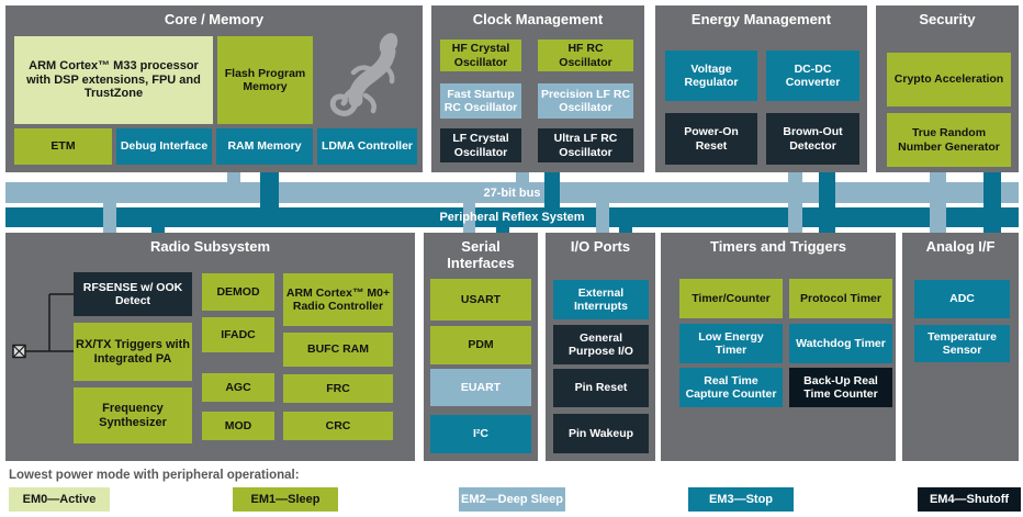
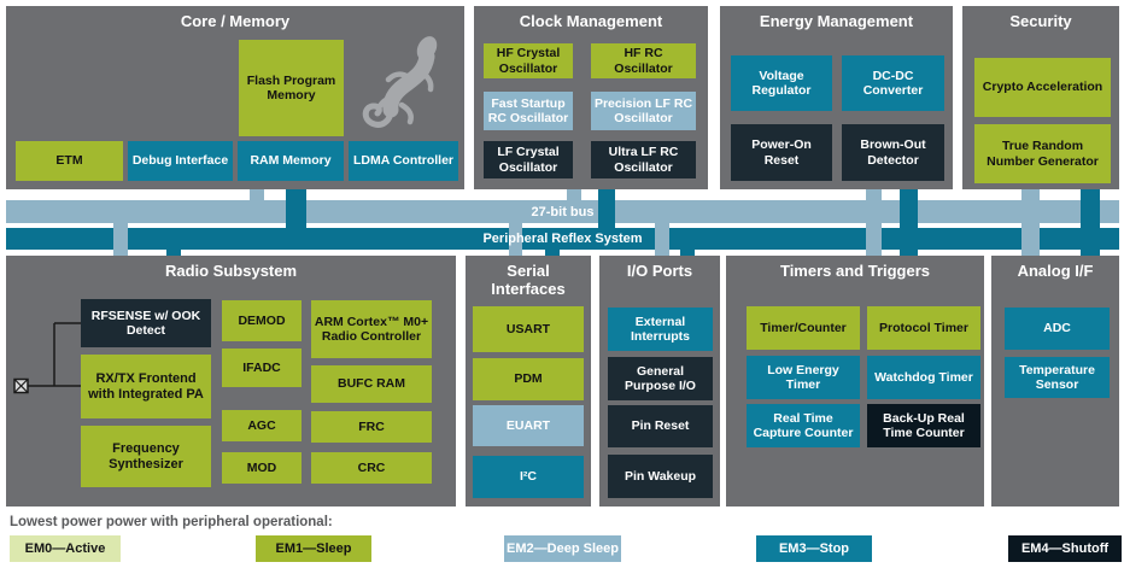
  Core / Memory
- ARM Cortex™ M33 processor with DSP extensions, FPU and TrustZone
  Flash Program Memory
  ETM
  Debug Interface
  RAM Memory
  LDMA Controller
  Clock Management
  HF Crystal Oscillator
  HF RC Oscillator
  Fast Startup RC Oscillator
  Precision LF RC Oscillator
  LF Crystal Oscillator
  Ultra LF RC Oscillator
  Energy Management
  Voltage Regulator
  DC-DC Converter
  Power-On Reset
  Brown-Out Detector
  Security
  Crypto Acceleration
  True Random Number Generator
  27-bit bus
  Peripheral Reflex System
  Radio Subsystem
  RFSENSE w/ OOK Detect
- RX/TX Triggers with Integrated PA
+ RX/TX Frontend with Integrated PA
  Frequency Synthesizer
  DEMOD
  IFADC
  AGC
  MOD
  ARM Cortex™ M0+ Radio Controller
  BUFC RAM
  FRC
  CRC
  Serial Interfaces
  USART
  PDM
  EUART
  I²C
  I/O Ports
  External Interrupts
  General Purpose I/O
  Pin Reset
  Pin Wakeup
  Timers and Triggers
  Timer/Counter
  Protocol Timer
  Low Energy Timer
  Watchdog Timer
  Real Time Capture Counter
  Back-Up Real Time Counter
  Analog I/F
  ADC
  Temperature Sensor
- Lowest power mode with peripheral operational:
+ Lowest power power with peripheral operational:
  EM0—Active
  EM1—Sleep
  EM2—Deep Sleep
  EM3—Stop
  EM4—Shutoff
